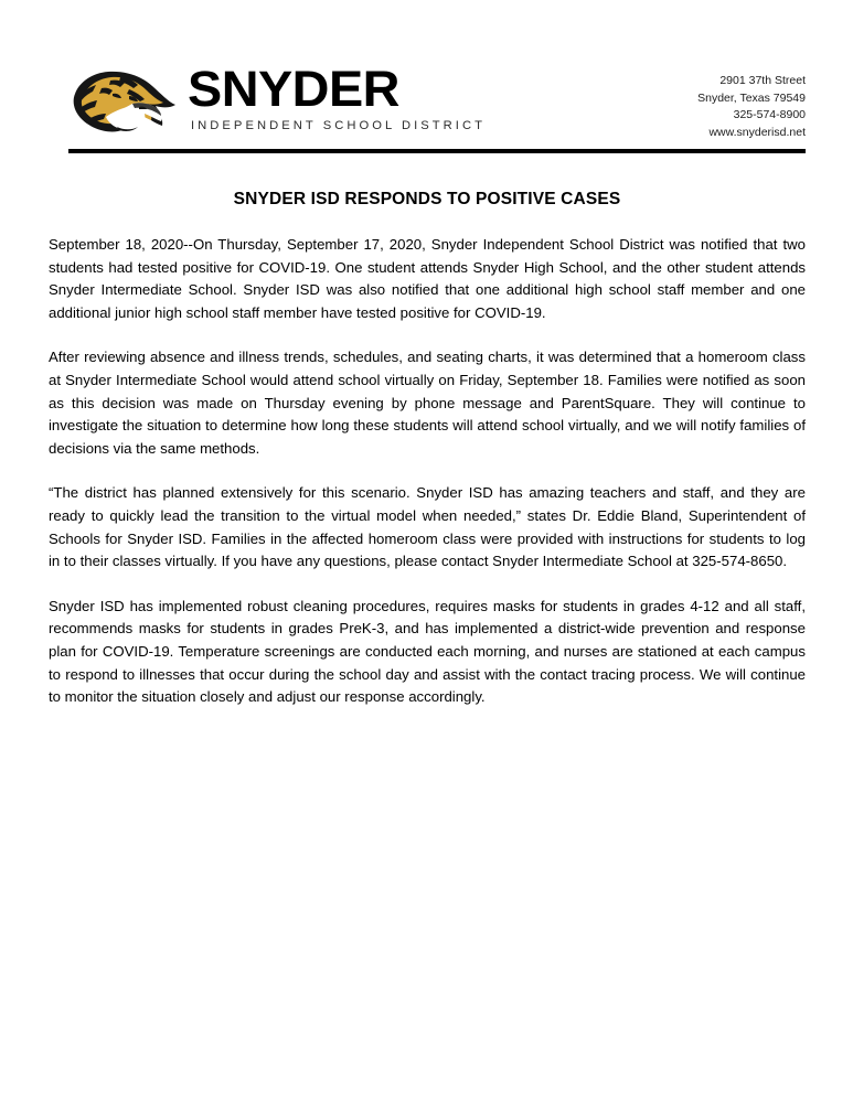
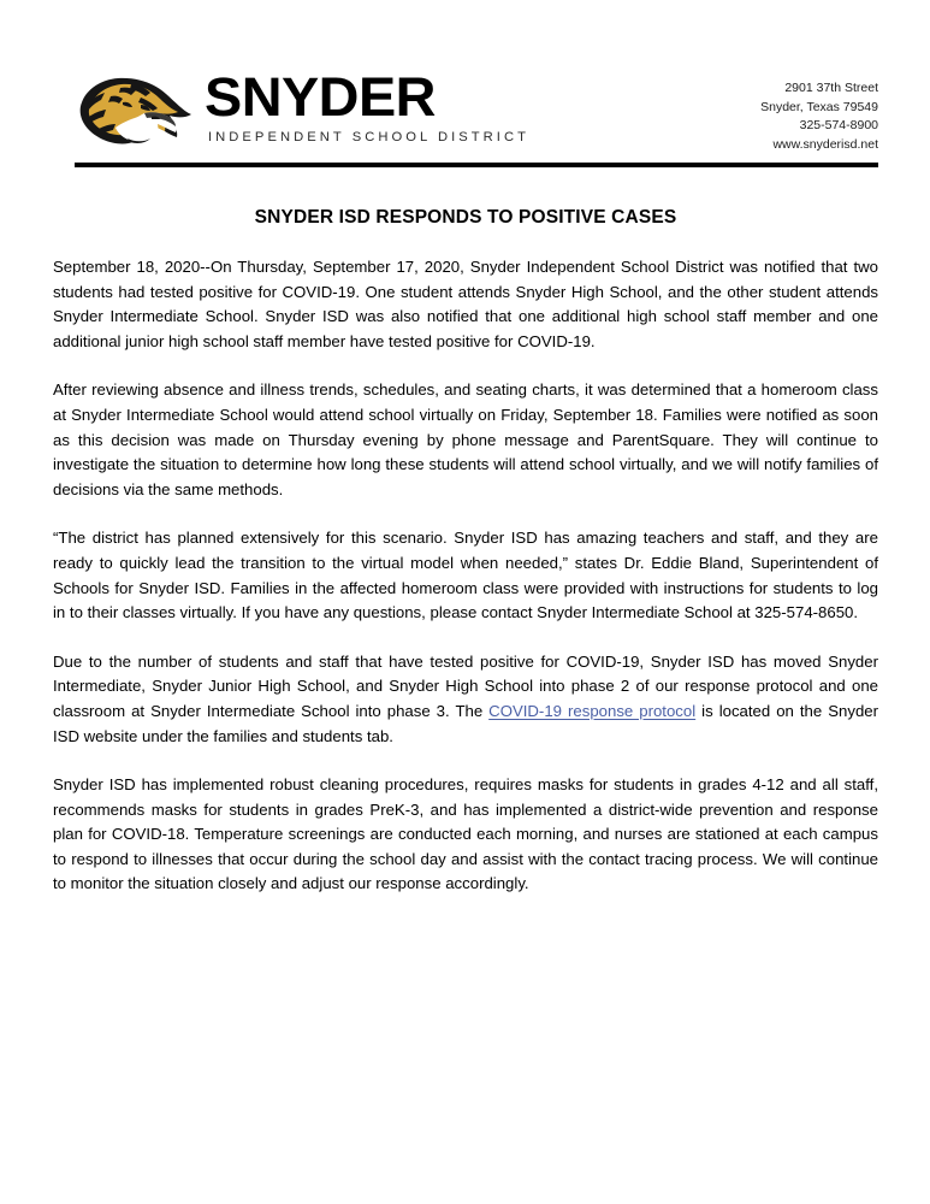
  SNYDER
  INDEPENDENT SCHOOL DISTRICT
  2901 37th Street
  Snyder, Texas 79549
  325-574-8900
  www.snyderisd.net
  SNYDER ISD RESPONDS TO POSITIVE CASES
  September 18, 2020--On Thursday, September 17, 2020, Snyder Independent School District was notified that two students had tested positive for COVID-19. One student attends Snyder High School, and the other student attends Snyder Intermediate School. Snyder ISD was also notified that one additional high school staff member and one additional junior high school staff member have tested positive for COVID-19.
  After reviewing absence and illness trends, schedules, and seating charts, it was determined that a homeroom class at Snyder Intermediate School would attend school virtually on Friday, September 18. Families were notified as soon as this decision was made on Thursday evening by phone message and ParentSquare. They will continue to investigate the situation to determine how long these students will attend school virtually, and we will notify families of decisions via the same methods.
  “The district has planned extensively for this scenario. Snyder ISD has amazing teachers and staff, and they are ready to quickly lead the transition to the virtual model when needed,” states Dr. Eddie Bland, Superintendent of Schools for Snyder ISD. Families in the affected homeroom class were provided with instructions for students to log in to their classes virtually. If you have any questions, please contact Snyder Intermediate School at 325-574-8650.
+ Due to the number of students and staff that have tested positive for COVID-19, Snyder ISD has moved Snyder Intermediate, Snyder Junior High School, and Snyder High School into phase 2 of our response protocol and one classroom at Snyder Intermediate School into phase 3. The COVID-19 response protocol is located on the Snyder ISD website under the families and students tab.
- Snyder ISD has implemented robust cleaning procedures, requires masks for students in grades 4-12 and all staff, recommends masks for students in grades PreK-3, and has implemented a district-wide prevention and response plan for COVID-19. Temperature screenings are conducted each morning, and nurses are stationed at each campus to respond to illnesses that occur during the school day and assist with the contact tracing process. We will continue to monitor the situation closely and adjust our response accordingly.
+ Snyder ISD has implemented robust cleaning procedures, requires masks for students in grades 4-12 and all staff, recommends masks for students in grades PreK-3, and has implemented a district-wide prevention and response plan for COVID-18. Temperature screenings are conducted each morning, and nurses are stationed at each campus to respond to illnesses that occur during the school day and assist with the contact tracing process. We will continue to monitor the situation closely and adjust our response accordingly.
